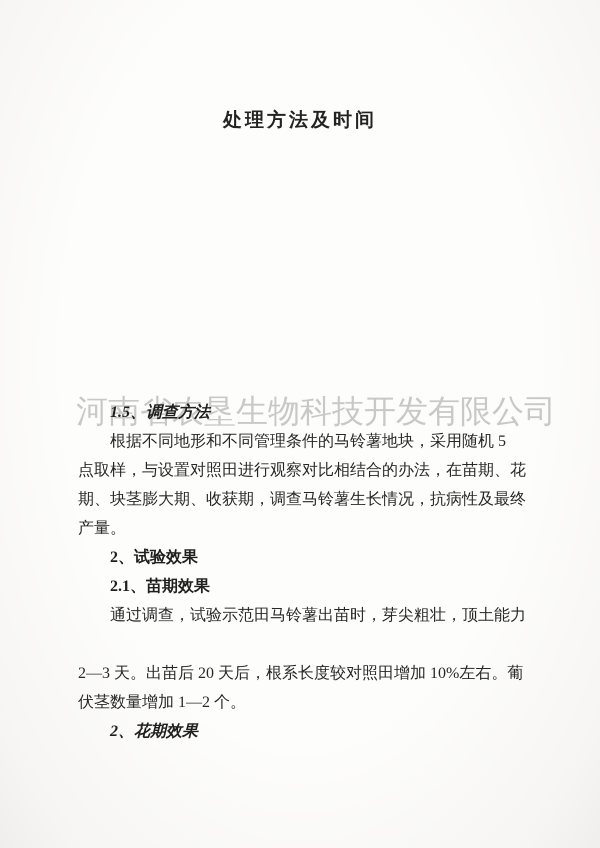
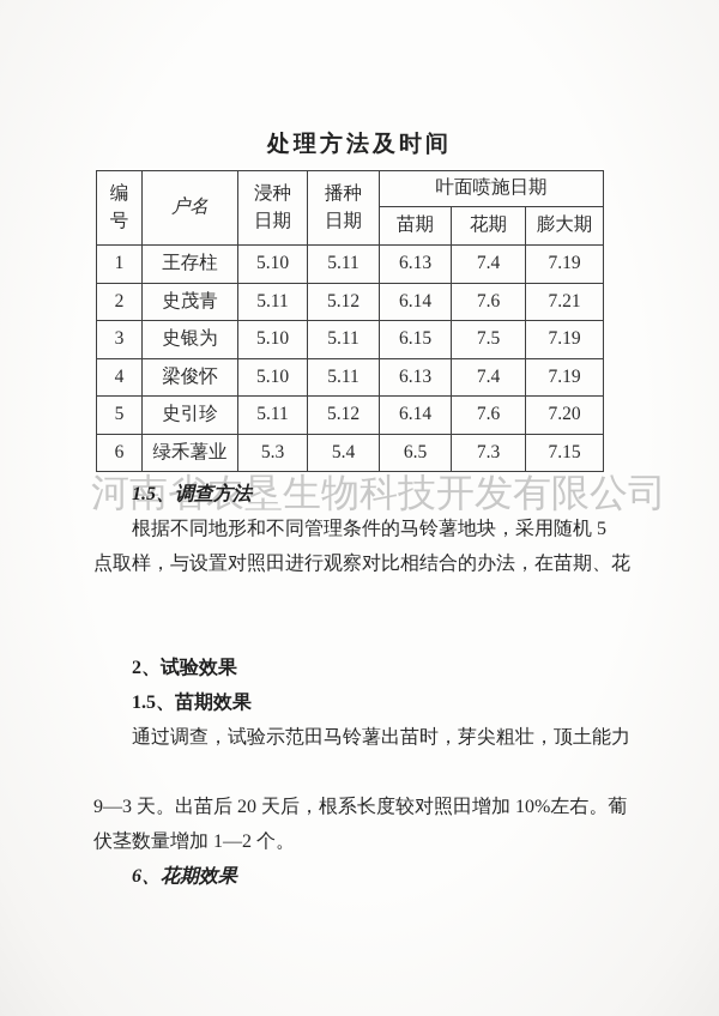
  河南省农垦生物科技开发有限公
  处理方法及时间
+ 编 号	户名	浸种 日期	播种 日期	叶面喷施日期
+ 苗期	花期	膨大期
+ 1	王存柱	5.10	5.11	6.13	7.4	7.19
+ 2	史茂青	5.11	5.12	6.14	7.6	7.21
+ 3	史银为	5.10	5.11	6.15	7.5	7.19
+ 4	梁俊怀	5.10	5.11	6.13	7.4	7.19
+ 5	史引珍	5.11	5.12	6.14	7.6	7.20
+ 6	绿禾薯业	5.3	5.4	6.5	7.3	7.15
  1.5、调查方法
  根据不同地形和不同管理条件的马铃薯地块，采用随机 5
  点取样，与设置对照田进行观察对比相结合的办法，在苗期、花
- 期、块茎膨大期、收获期，调查马铃薯生长情况，抗病性及最终
- 产量。
  2、试验效果
- 2.1、苗期效果
+ 1.5、苗期效果
  通过调查，试验示范田马铃薯出苗时，芽尖粗壮，顶土能力
- 2—3 天。出苗后 20 天后，根系长度较对照田增加 10%左右。葡
+ 9—3 天。出苗后 20 天后，根系长度较对照田增加 10%左右。葡
  伏茎数量增加 1—2 个。
- 2、花期效果
+ 6、花期效果
